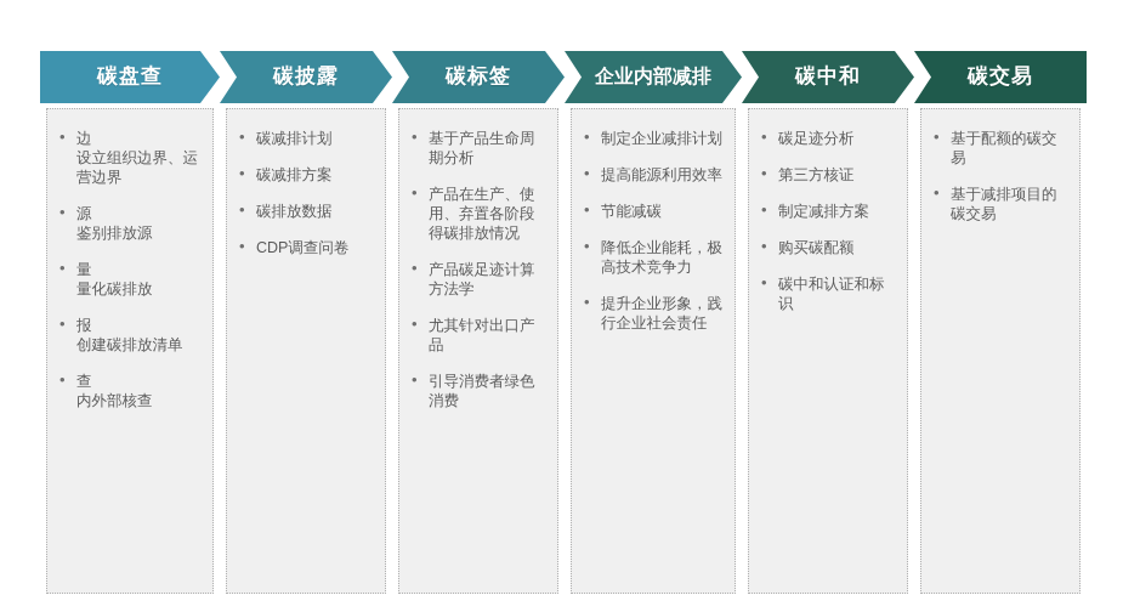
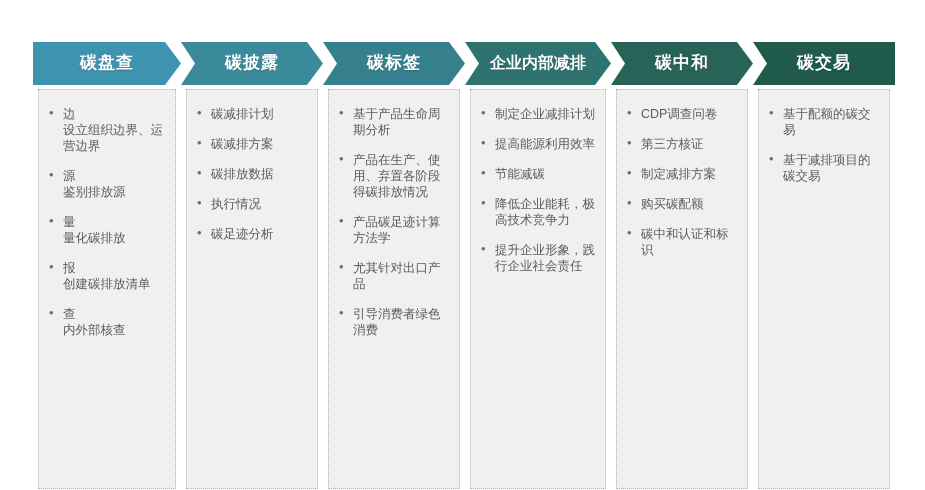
  碳盘查
  边
  设立组织边界、运营边界
  源
  鉴别排放源
  量
  量化碳排放
  报
  创建碳排放清单
  查
  内外部核查
  碳披露
  碳减排计划
  碳减排方案
  碳排放数据
+ 执行情况
- CDP调查问卷
+ 碳足迹分析
  碳标签
  基于产品生命周期分析
  产品在生产、使用、弃置各阶段得碳排放情况
  产品碳足迹计算方法学
  尤其针对出口产品
  引导消费者绿色消费
  企业内部减排
  制定企业减排计划
  提高能源利用效率
  节能减碳
  降低企业能耗，极高技术竞争力
  提升企业形象，践行企业社会责任
  碳中和
- 碳足迹分析
+ CDP调查问卷
  第三方核证
  制定减排方案
  购买碳配额
  碳中和认证和标识
  碳交易
  基于配额的碳交易
  基于减排项目的碳交易
